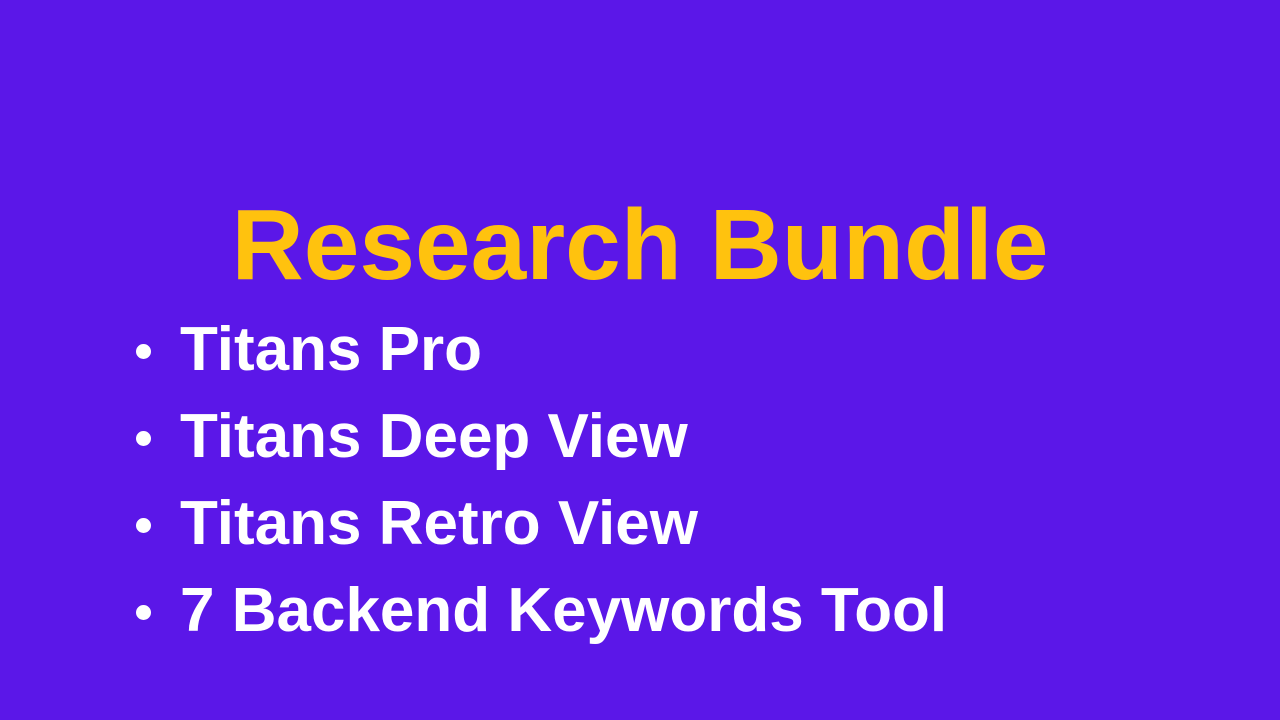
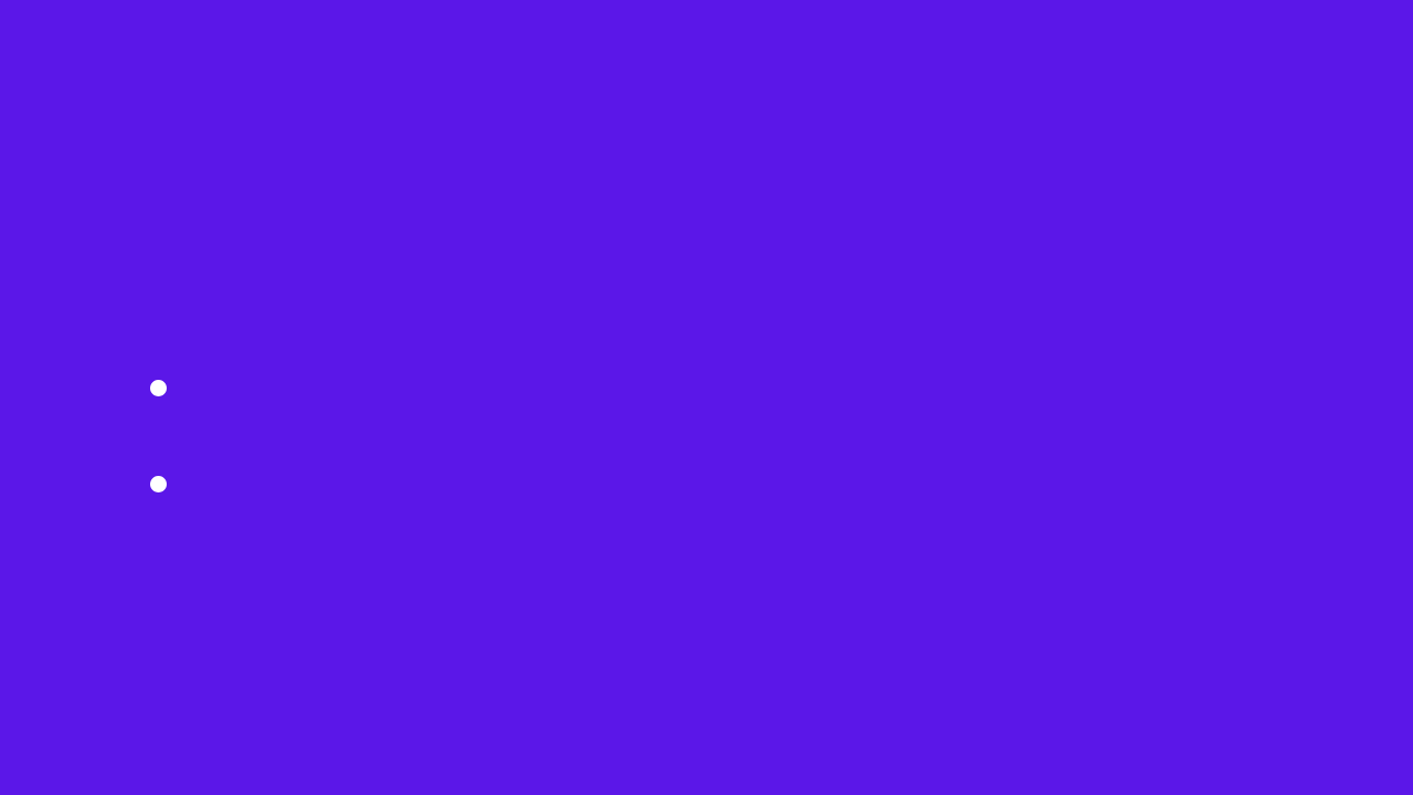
- Research Bundle
- Titans Pro
- Titans Deep View
- Titans Retro View
- 7 Backend Keywords Tool
